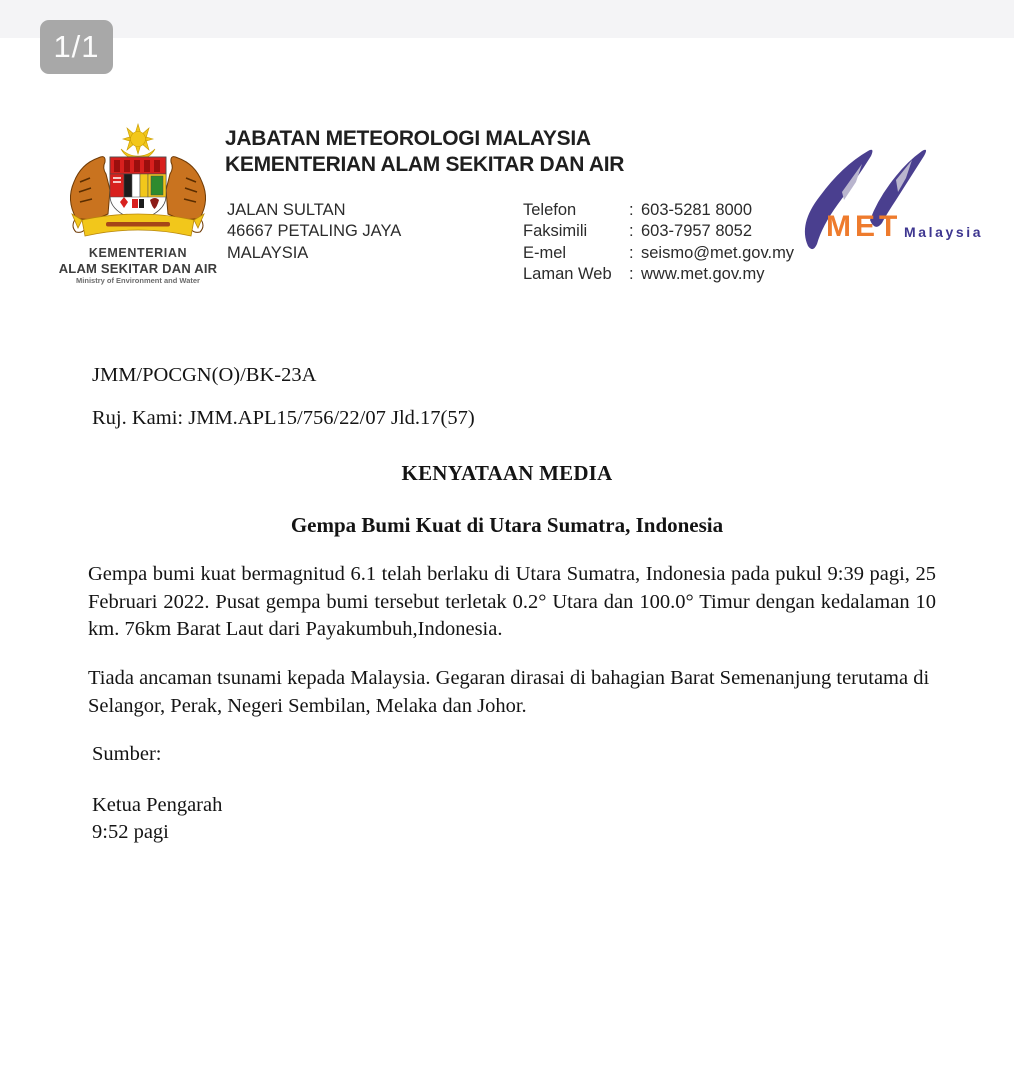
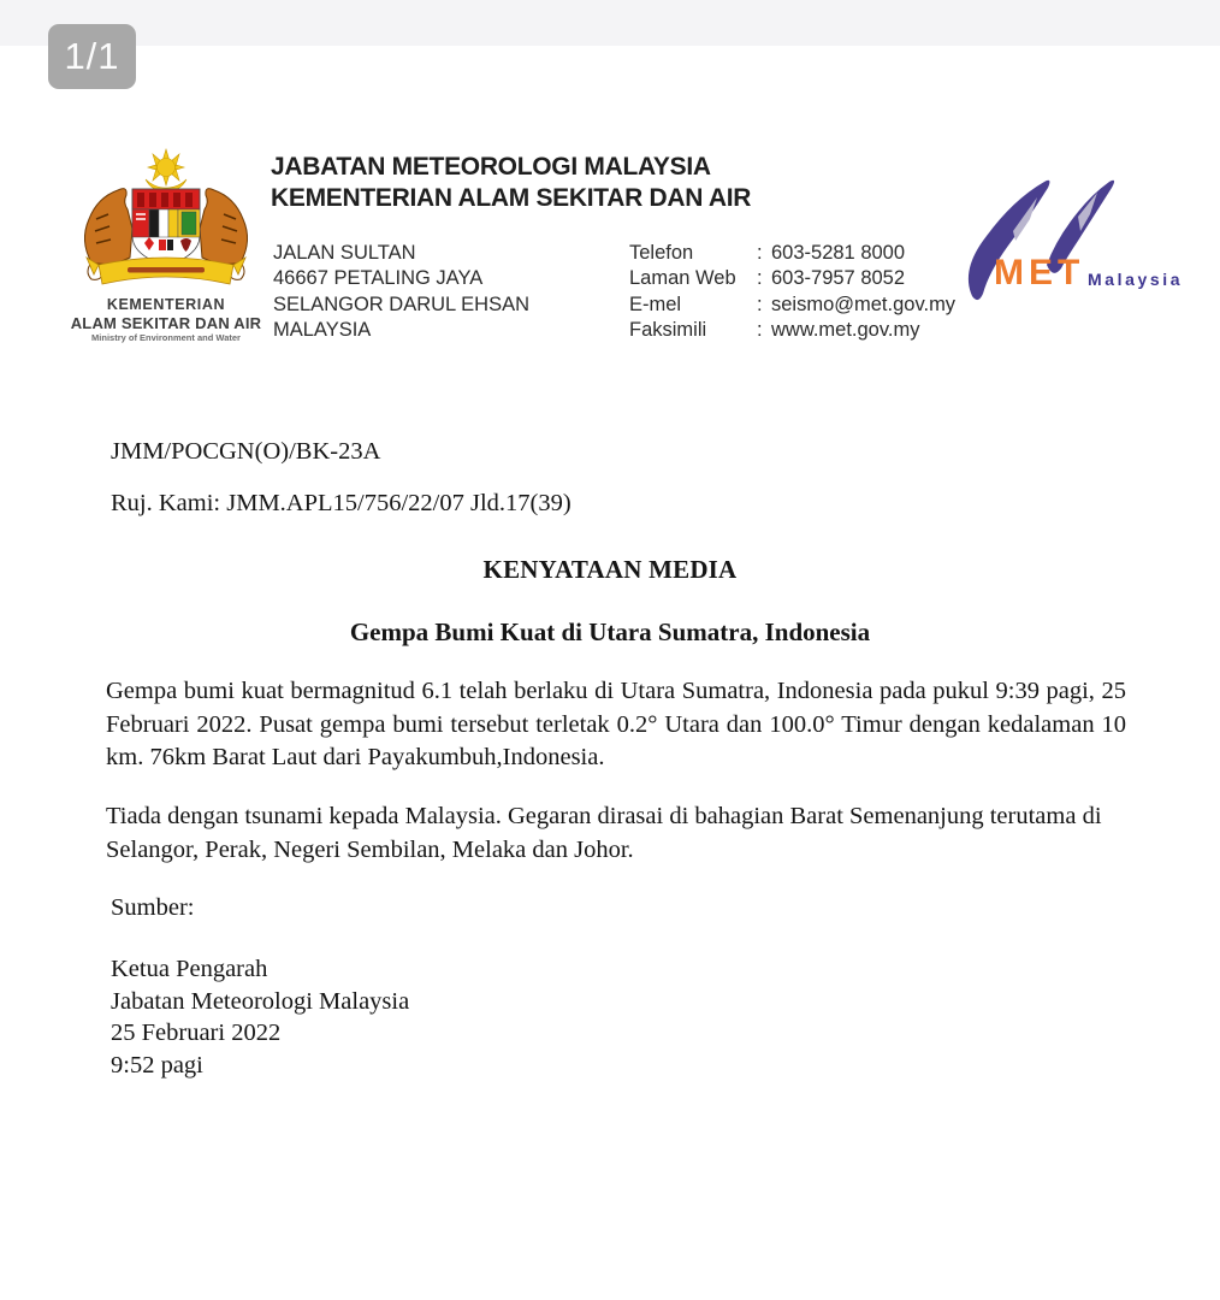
  1/1
  KEMENTERIAN
  ALAM SEKITAR DAN AIR
  Ministry of Environment and Water
  JABATAN METEOROLOGI MALAYSIA
  KEMENTERIAN ALAM SEKITAR DAN AIR
  JALAN SULTAN
  46667 PETALING JAYA
+ SELANGOR DARUL EHSAN
  MALAYSIA
  Telefon
  :
  603-5281 8000
- Faksimili
+ Laman Web
  :
  603-7957 8052
  E-mel
  :
  seismo@met.gov.my
- Laman Web
+ Faksimili
  :
  www.met.gov.my
  MET
  Malaysia
  JMM/POCGN(O)/BK-23A
- Ruj. Kami: JMM.APL15/756/22/07 Jld.17(57)
+ Ruj. Kami: JMM.APL15/756/22/07 Jld.17(39)
  KENYATAAN MEDIA
  Gempa Bumi Kuat di Utara Sumatra, Indonesia
  Gempa bumi kuat bermagnitud 6.1 telah berlaku di Utara Sumatra, Indonesia pada pukul 9:39 pagi, 25 Februari 2022. Pusat gempa bumi tersebut terletak 0.2° Utara dan 100.0° Timur dengan kedalaman 10 km. 76km Barat Laut dari Payakumbuh,Indonesia.
- Tiada ancaman tsunami kepada Malaysia. Gegaran dirasai di bahagian Barat Semenanjung terutama di Selangor, Perak, Negeri Sembilan, Melaka dan Johor.
+ Tiada dengan tsunami kepada Malaysia. Gegaran dirasai di bahagian Barat Semenanjung terutama di Selangor, Perak, Negeri Sembilan, Melaka dan Johor.
  Sumber:
  Ketua Pengarah
+ Jabatan Meteorologi Malaysia
+ 25 Februari 2022
  9:52 pagi
